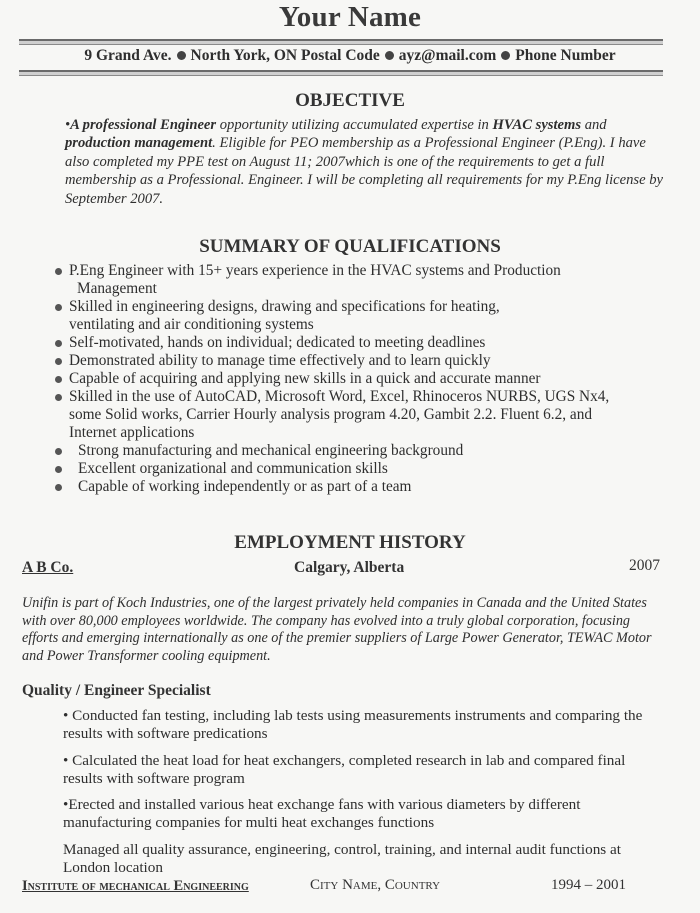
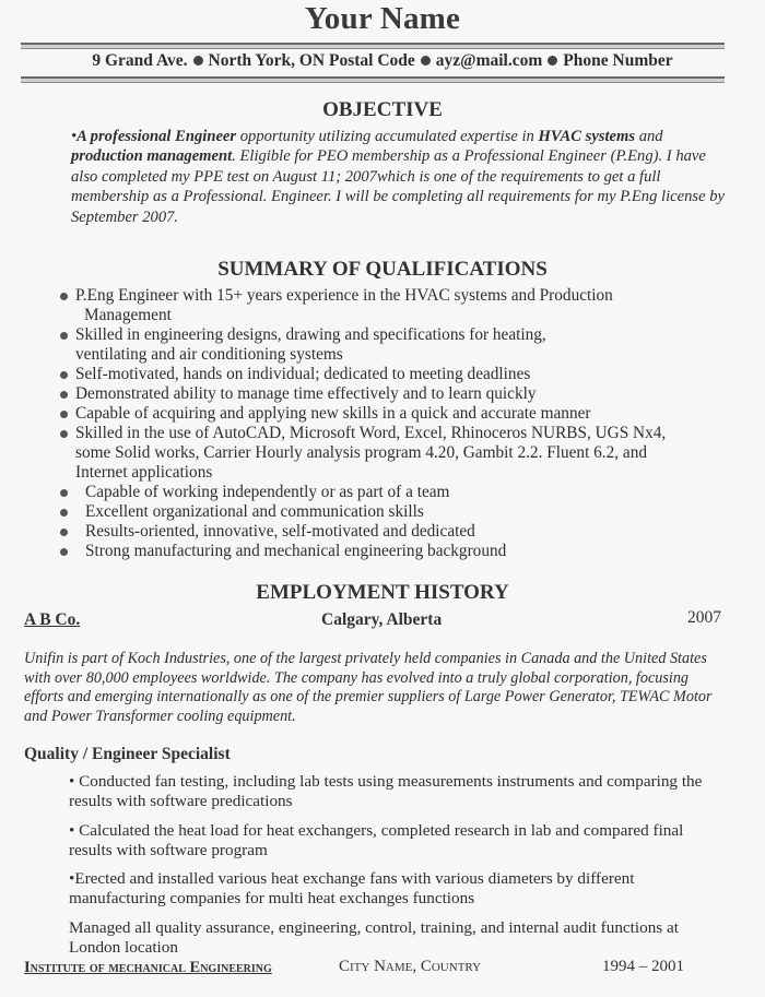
  Your Name
  9 Grand Ave. North York, ON Postal Code ayz@mail.com Phone Number
  OBJECTIVE
  •A professional Engineer opportunity utilizing accumulated expertise in HVAC systems and production management. Eligible for PEO membership as a Professional Engineer (P.Eng). I have also completed my PPE test on August 11; 2007which is one of the requirements to get a full membership as a Professional. Engineer. I will be completing all requirements for my P.Eng license by September 2007.
  SUMMARY OF QUALIFICATIONS
  P.Eng Engineer with 15+ years experience in the HVAC systems and Production
  Management
  Skilled in engineering designs, drawing and specifications for heating,
  ventilating and air conditioning systems
  Self-motivated, hands on individual; dedicated to meeting deadlines
  Demonstrated ability to manage time effectively and to learn quickly
  Capable of acquiring and applying new skills in a quick and accurate manner
  Skilled in the use of AutoCAD, Microsoft Word, Excel, Rhinoceros NURBS, UGS Nx4,
  some Solid works, Carrier Hourly analysis program 4.20, Gambit 2.2. Fluent 6.2, and
  Internet applications
- Strong manufacturing and mechanical engineering background
+ Capable of working independently or as part of a team
  Excellent organizational and communication skills
+ Results-oriented, innovative, self-motivated and dedicated
- Capable of working independently or as part of a team
+ Strong manufacturing and mechanical engineering background
  EMPLOYMENT HISTORY
  A B Co.
  Calgary, Alberta
  2007
  Unifin is part of Koch Industries, one of the largest privately held companies in Canada and the United States with over 80,000 employees worldwide. The company has evolved into a truly global corporation, focusing efforts and emerging internationally as one of the premier suppliers of Large Power Generator, TEWAC Motor and Power Transformer cooling equipment.
  Quality / Engineer Specialist
  • Conducted fan testing, including lab tests using measurements instruments and comparing the results with software predications
  • Calculated the heat load for heat exchangers, completed research in lab and compared final results with software program
  •Erected and installed various heat exchange fans with various diameters by different manufacturing companies for multi heat exchanges functions
  Managed all quality assurance, engineering, control, training, and internal audit functions at London location
  Institute of mechanical Engineering
  City Name, Country
  1994 – 2001
